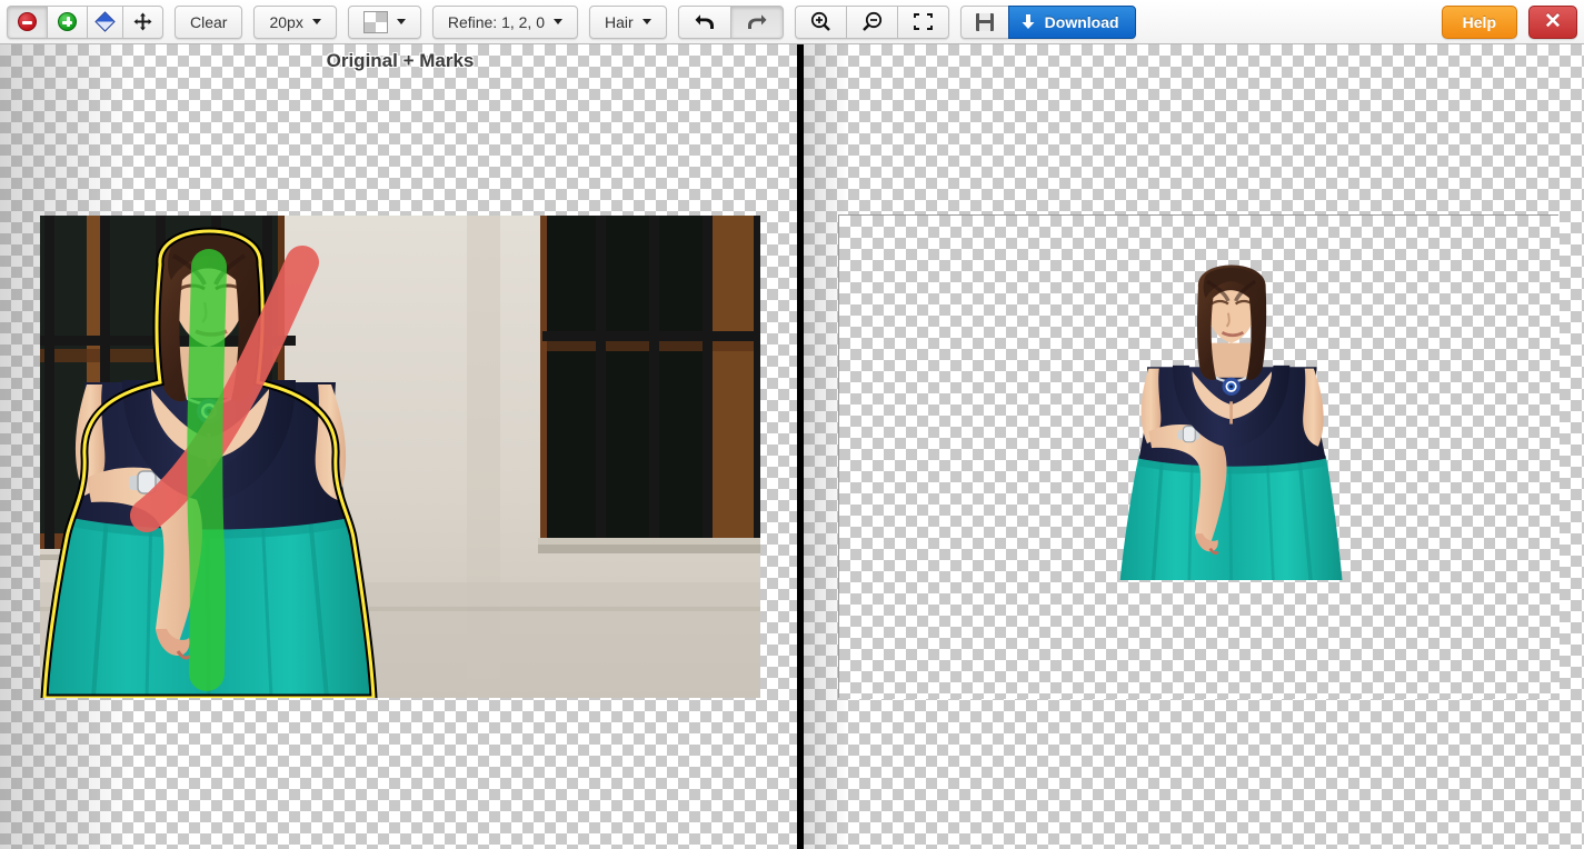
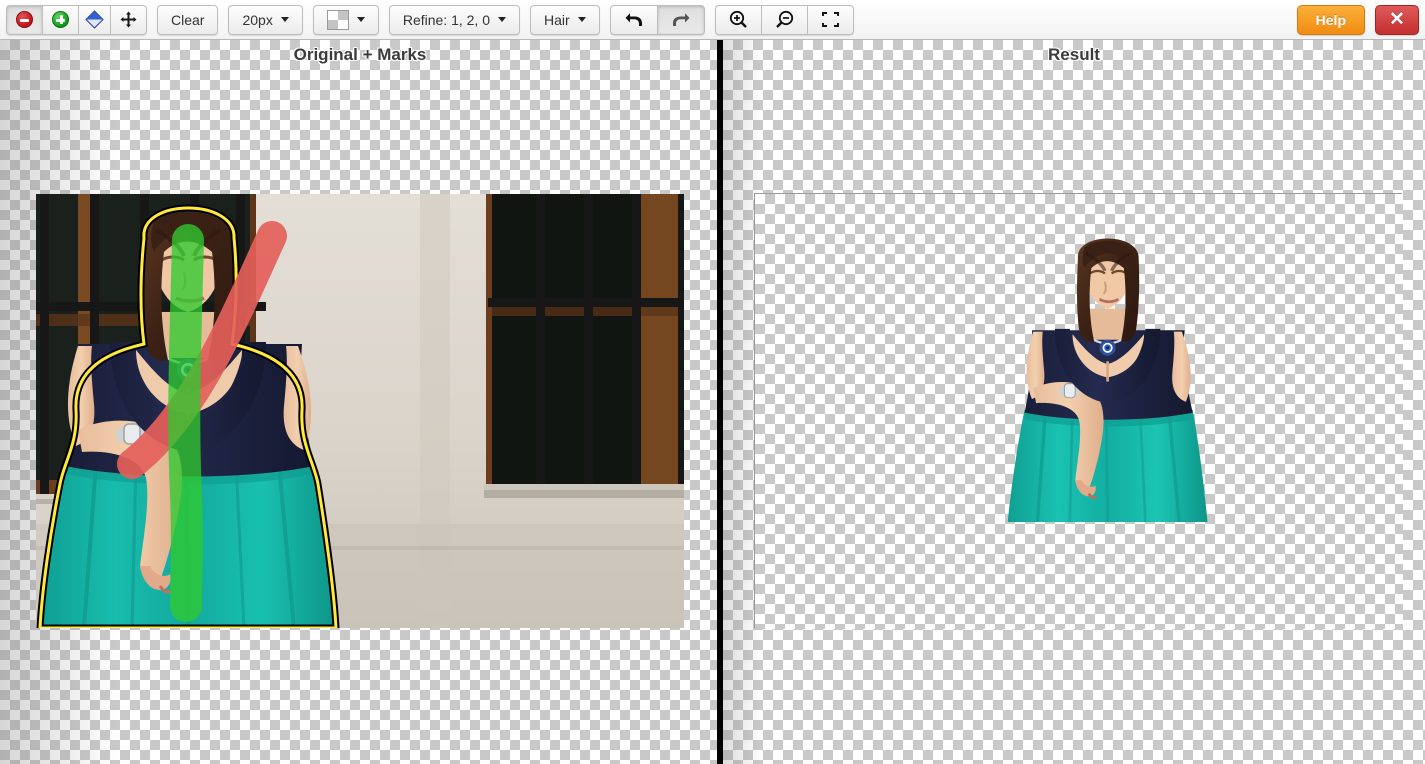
  Clear
  20px
  Refine: 1, 2, 0
  Hair
- Download
  Help
  ✕
  Original + Marks
+ Result
